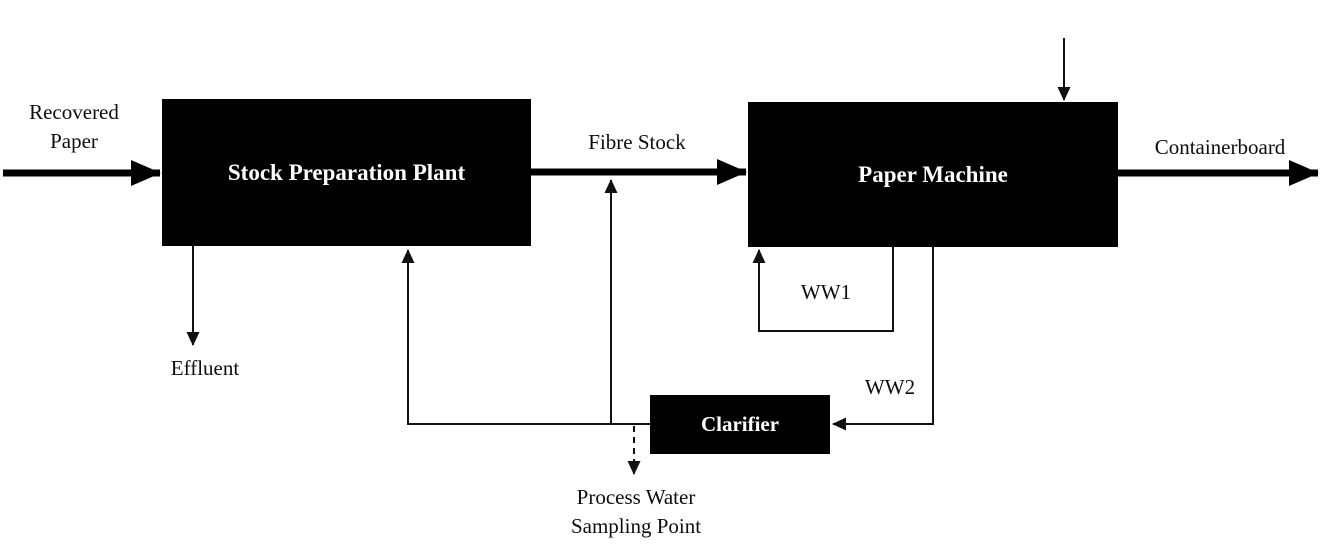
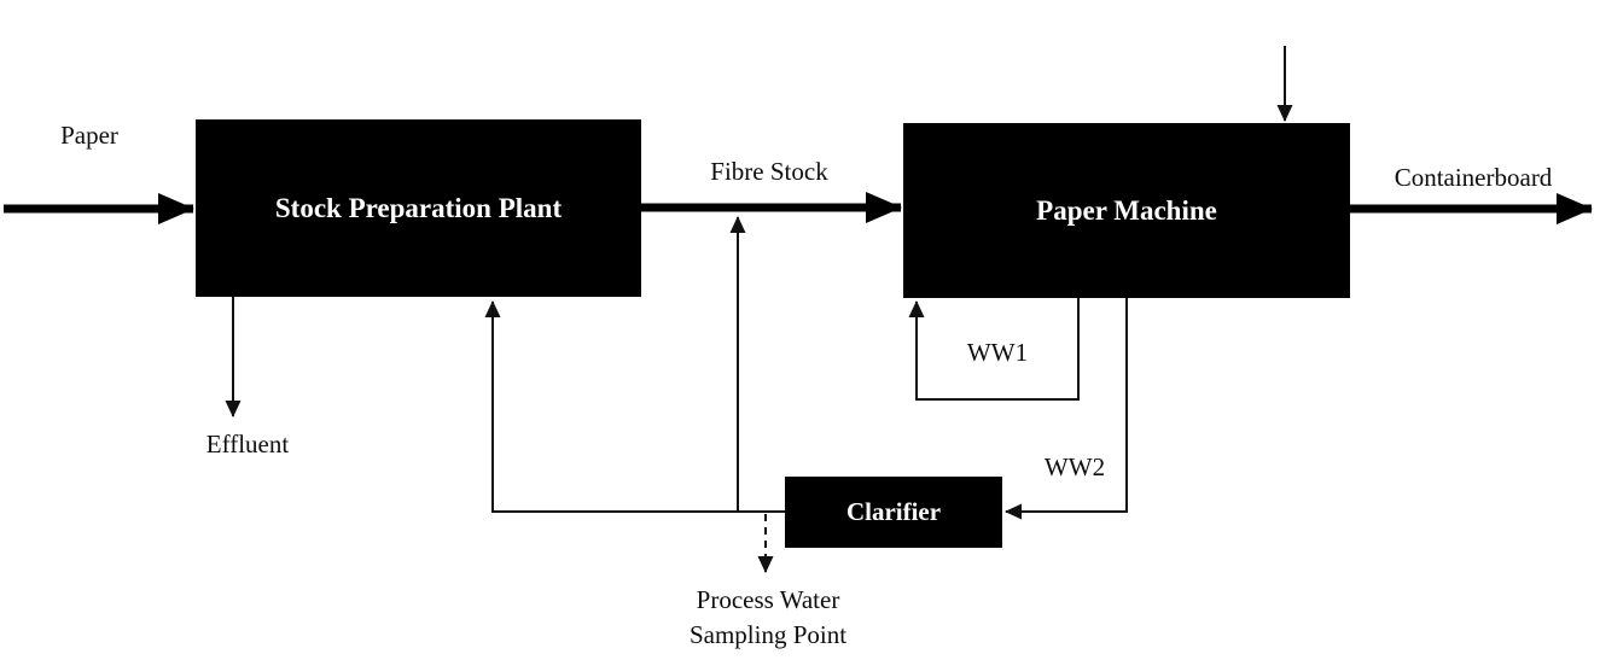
  Stock Preparation Plant
  Paper Machine
  Clarifier
- Recovered
  Paper
  Fibre Stock
  Containerboard
  Effluent
  WW1
  WW2
  Process Water
  Sampling Point
